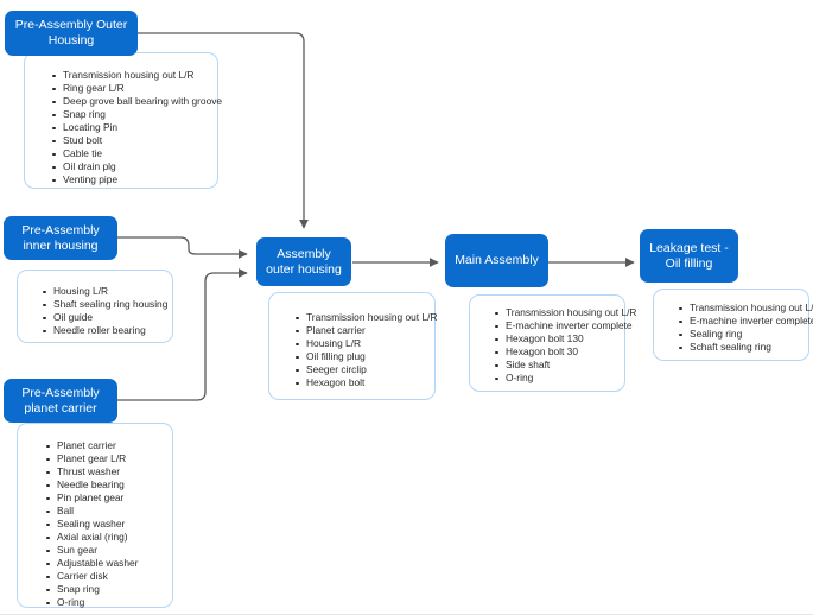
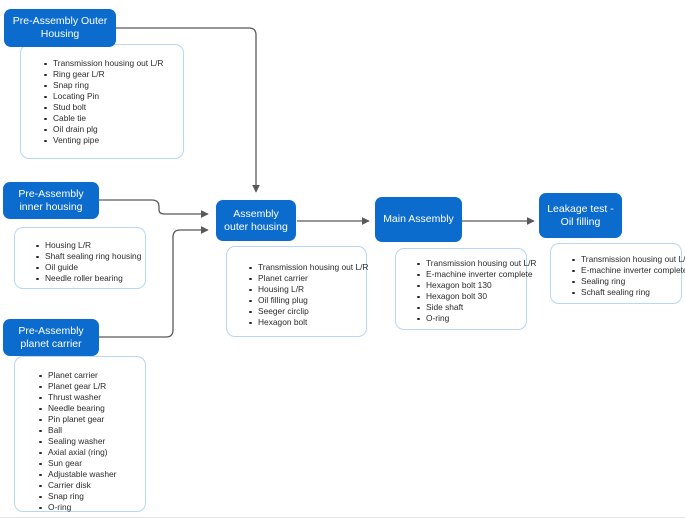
  Pre-Assembly Outer Housing
  Transmission housing out L/R
  Ring gear L/R
- Deep grove ball bearing with groove
  Snap ring
  Locating Pin
  Stud bolt
  Cable tie
  Oil drain plg
  Venting pipe
  Pre-Assembly inner housing
  Housing L/R
  Shaft sealing ring housing
  Oil guide
  Needle roller bearing
  Pre-Assembly planet carrier
  Planet carrier
  Planet gear L/R
  Thrust washer
  Needle bearing
  Pin planet gear
  Ball
  Sealing washer
  Axial axial (ring)
  Sun gear
  Adjustable washer
  Carrier disk
  Snap ring
  O-ring
  Assembly outer housing
  Transmission housing out L/R
  Planet carrier
  Housing L/R
  Oil filling plug
  Seeger circlip
  Hexagon bolt
  Main Assembly
  Transmission housing out L/R
  E-machine inverter complete
  Hexagon bolt 130
  Hexagon bolt 30
  Side shaft
  O-ring
  Leakage test - Oil filling
  Transmission housing out L/
  E-machine inverter complet
  Sealing ring
  Schaft sealing ring
